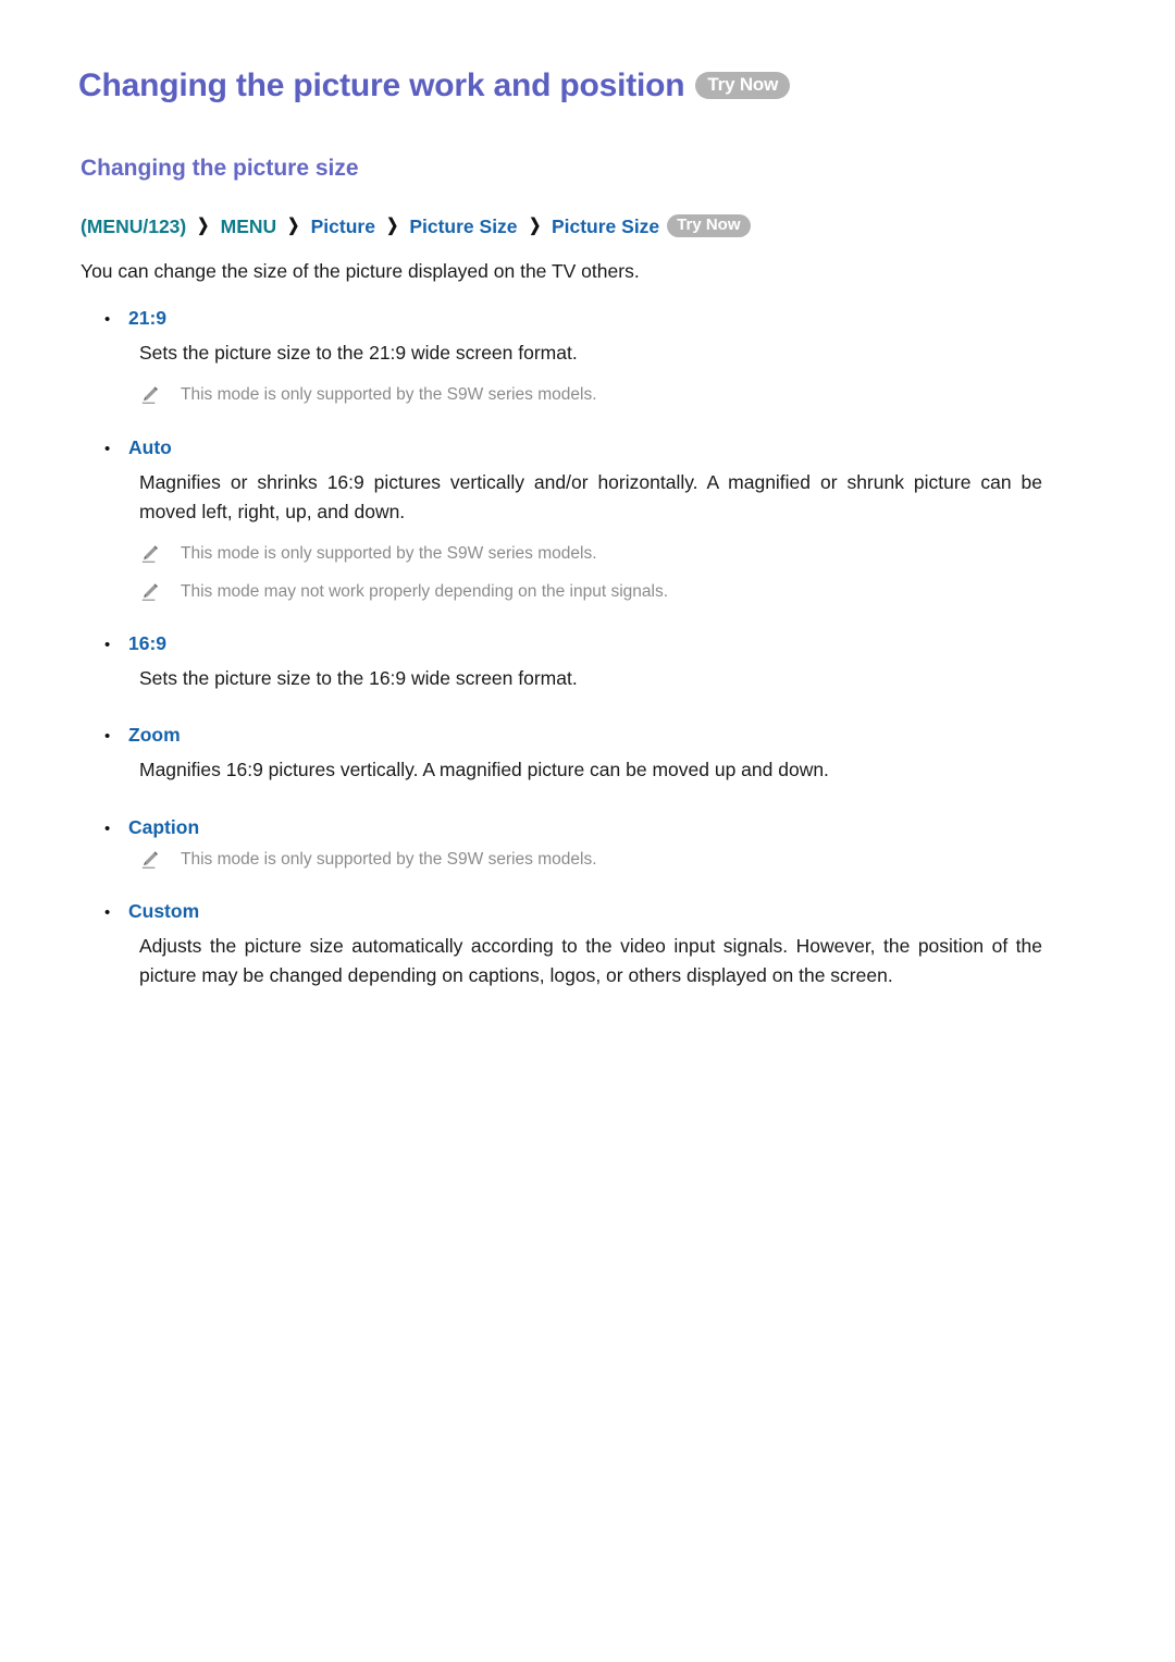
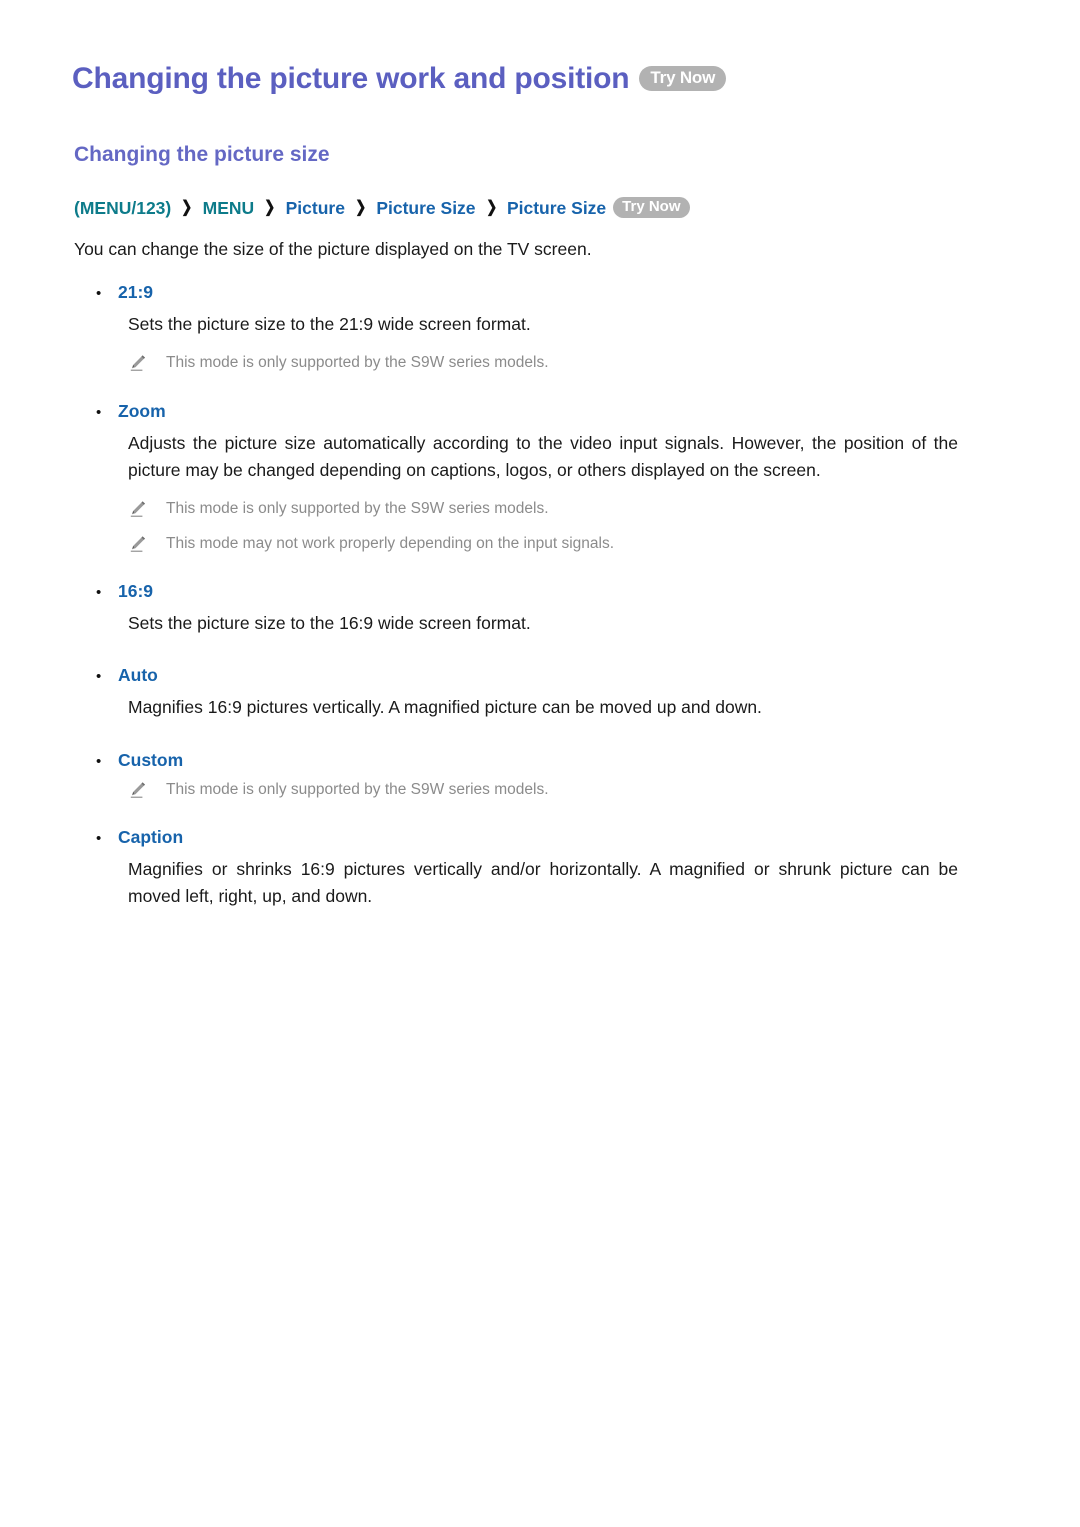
  Changing the picture work and position
  Try Now
  Changing the picture size
  (MENU/123)
  ❯
  MENU
  ❯
  Picture
  ❯
  Picture Size
  ❯
  Picture Size
  Try Now
- You can change the size of the picture displayed on the TV others.
+ You can change the size of the picture displayed on the TV screen.
  •
  21:9
  Sets the picture size to the 21:9 wide screen format.
  This mode is only supported by the S9W series models.
  •
- Auto
+ Zoom
- Magnifies or shrinks 16:9 pictures vertically and/or horizontally. A magnified or shrunk picture can be moved left, right, up, and down.
+ Adjusts the picture size automatically according to the video input signals. However, the position of the picture may be changed depending on captions, logos, or others displayed on the screen.
  This mode is only supported by the S9W series models.
  This mode may not work properly depending on the input signals.
  •
  16:9
  Sets the picture size to the 16:9 wide screen format.
  •
- Zoom
+ Auto
  Magnifies 16:9 pictures vertically. A magnified picture can be moved up and down.
  •
- Caption
+ Custom
  This mode is only supported by the S9W series models.
  •
- Custom
+ Caption
- Adjusts the picture size automatically according to the video input signals. However, the position of the picture may be changed depending on captions, logos, or others displayed on the screen.
+ Magnifies or shrinks 16:9 pictures vertically and/or horizontally. A magnified or shrunk picture can be moved left, right, up, and down.
